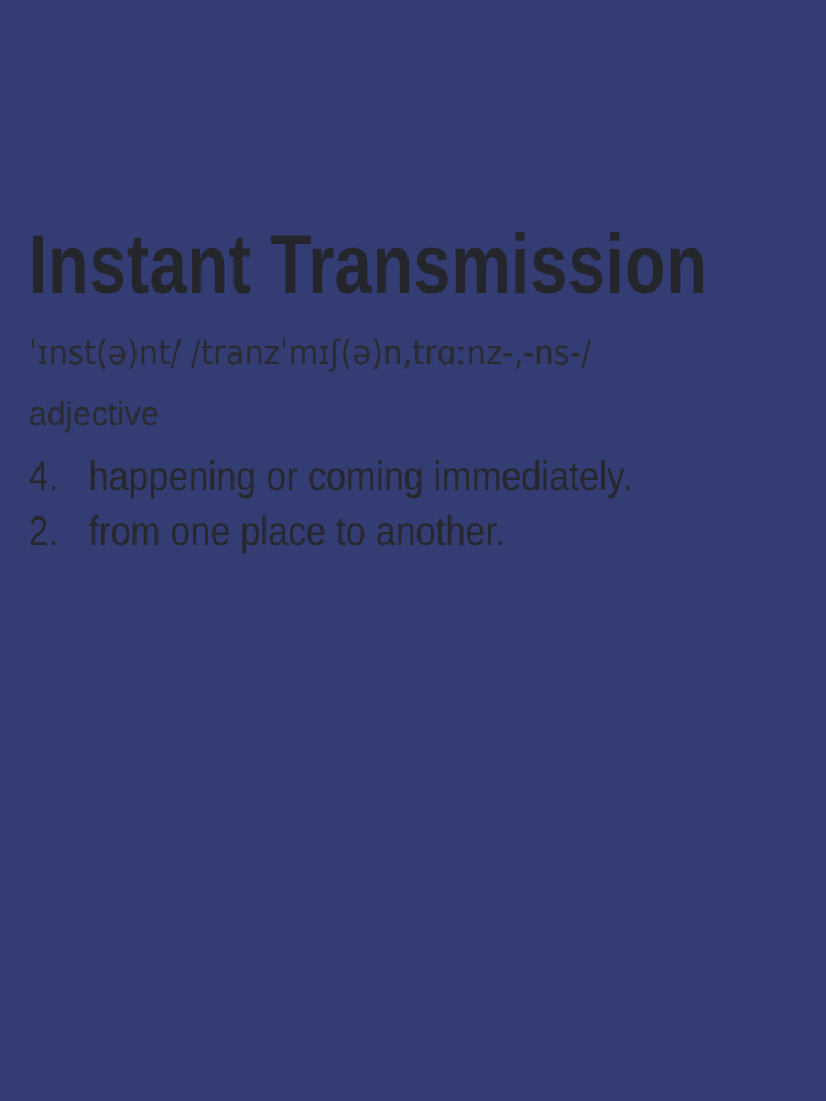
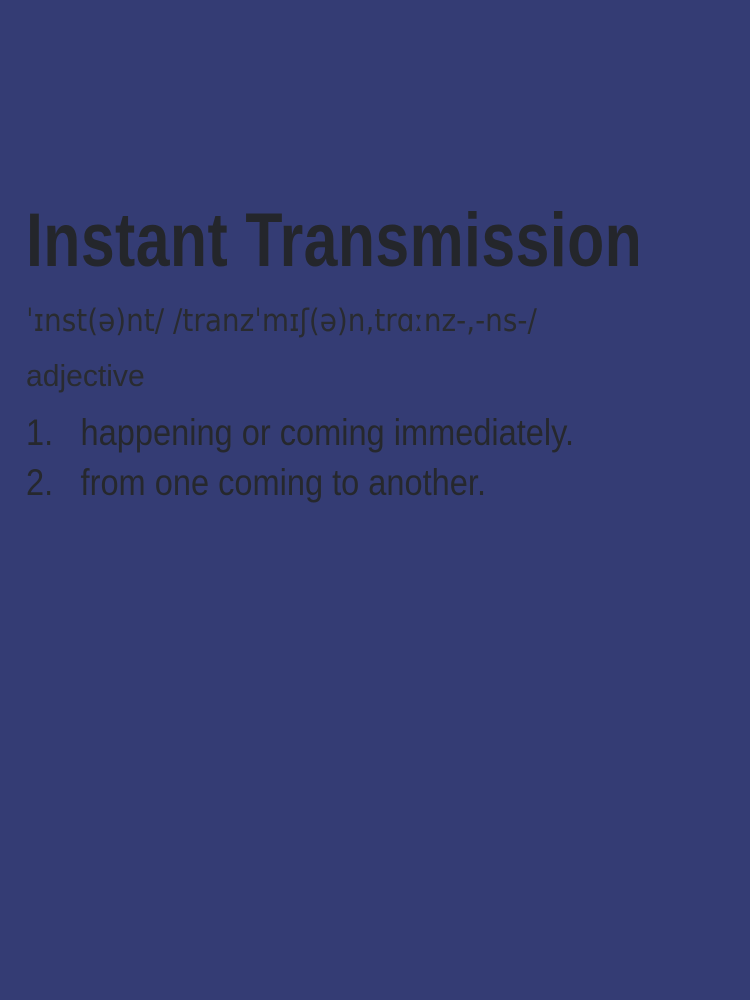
  Instant Transmission
  ˈɪnst(ə)nt/ /tranzˈmɪʃ(ə)n,trɑːnz-,-ns-/
  adjective
- 4. happening or coming immediately.
+ 1. happening or coming immediately.
- 2. from one place to another.
+ 2. from one coming to another.
